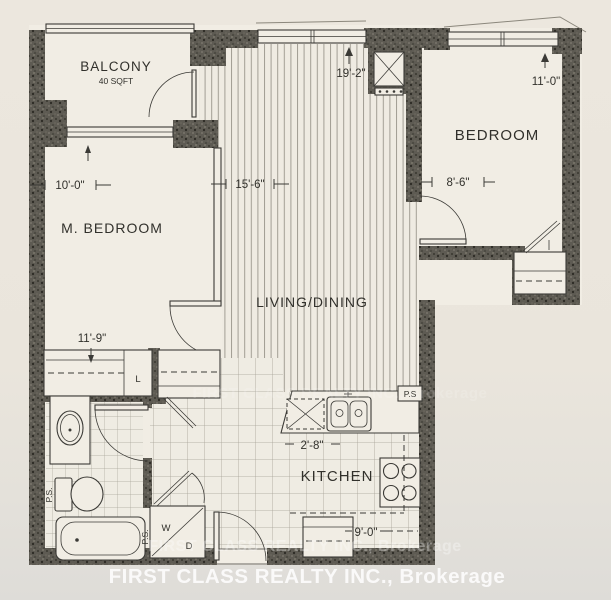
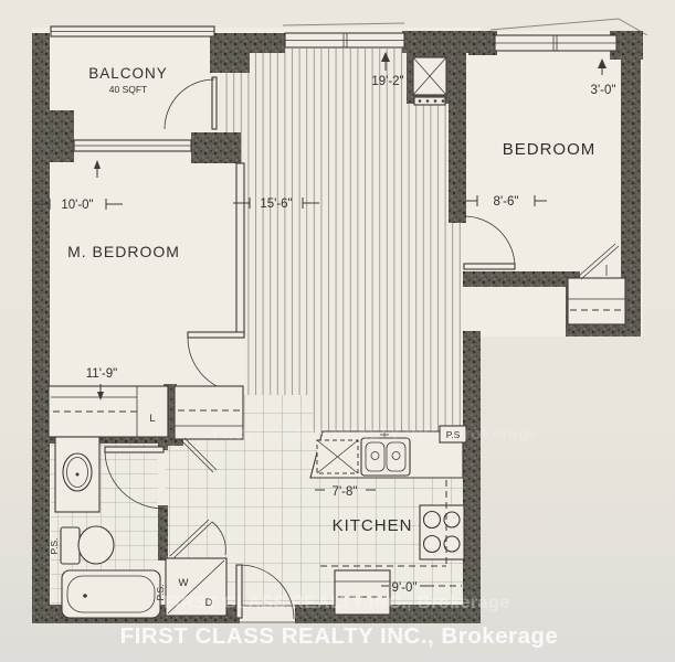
  BALCONY
  40 SQFT
  M. BEDROOM
- LIVING/DINING
  BEDROOM
  KITCHEN
  10'-0"
  11'-9"
  15'-6"
  19'-2"
- 11'-0"
+ 3'-0"
  8'-6"
- 2'-8"
+ 7'-8"
  9'-0"
  L
  W
  D
  P.S
  FIRST CLASS REALTY INC., Brokerage
  FIRST CLASS REALTY INC., Brokerage
  FIRST CLASS REALTY INC., Brokerage
